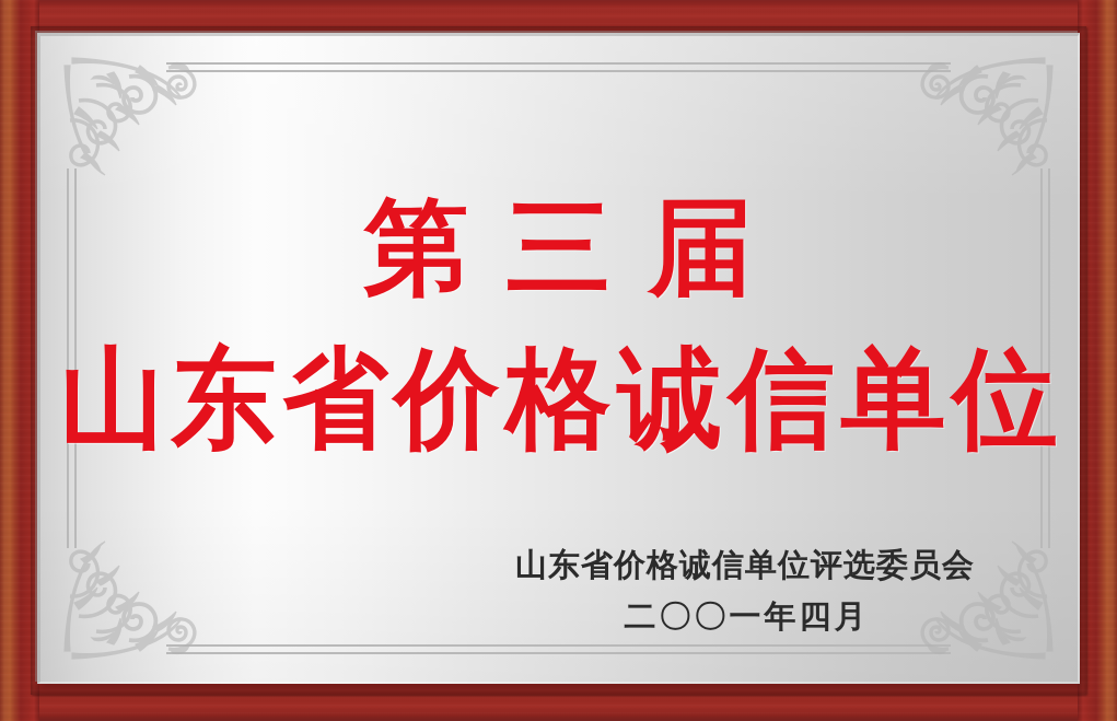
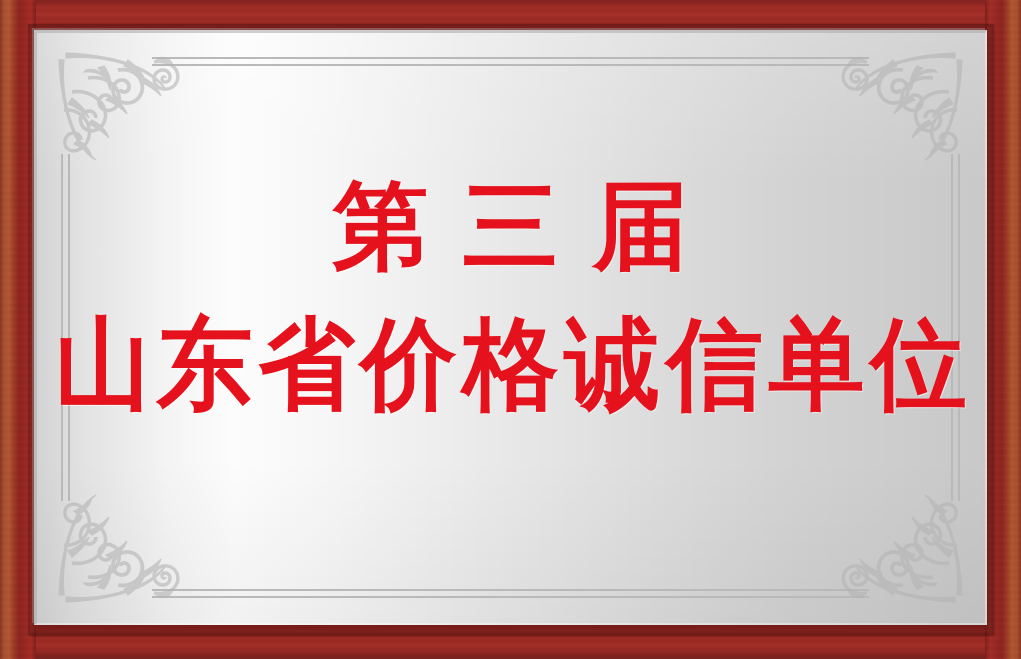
  第三届
  山东省价格诚信单位
- 山东省价格诚信单位评选委员会
- 二〇〇一年四月
